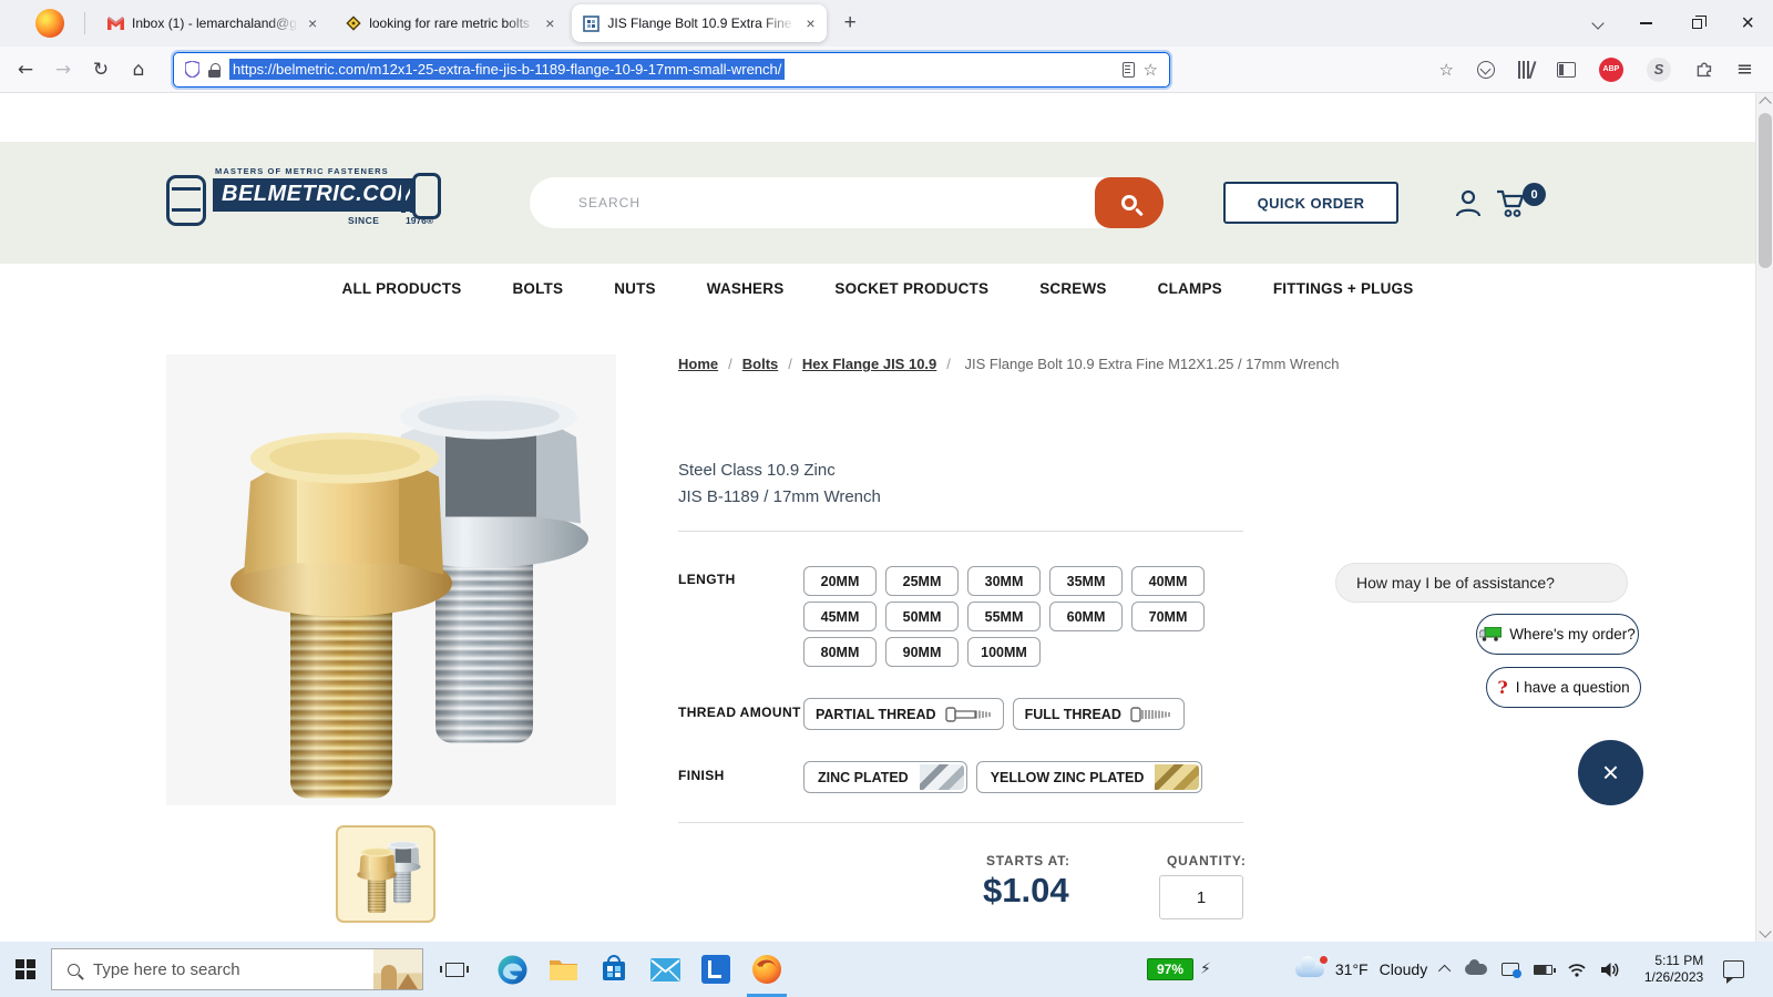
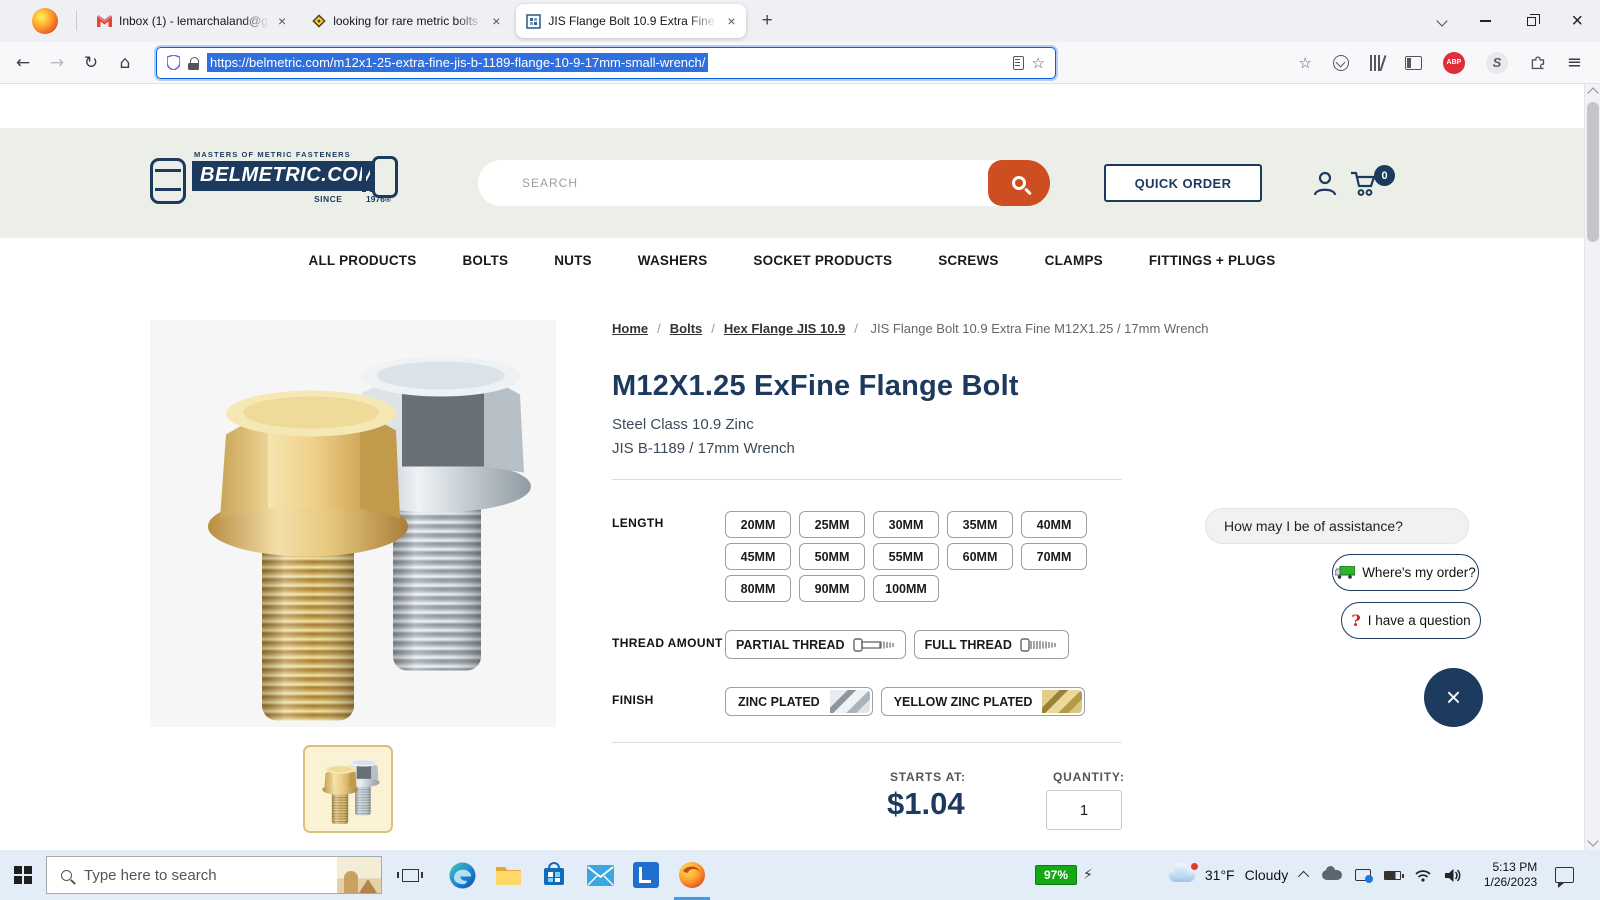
  Inbox (1) - lemarchaland@g
  looking for rare metric bolts
  JIS Flange Bolt 10.9 Extra Fine
  ←
  →
  ↻
  ⌂
  https://belmetric.com/m12x1-25-extra-fine-jis-b-1189-flange-10-9-17mm-small-wrench/
  S
  MASTERS OF METRIC FASTENERS
  BELMETRIC.CO
  SINCE
  1976®
  SEARCH
  QUICK ORDER
  0
  ALL PRODUCTS
  BOLTS
  NUTS
  WASHERS
  SOCKET PRODUCTS
  SCREWS
  CLAMPS
  FITTINGS + PLUGS
  Home Bolts Hex Flange JIS 10.9 JIS Flange Bolt 10.9 Extra Fine M12X1.25 / 17mm Wrench
+ M12X1.25 ExFine Flange Bolt
  Steel Class 10.9 Zinc
  JIS B-1189 / 17mm Wrench
  LENGTH
  20MM
  25MM
  30MM
  35MM
  40MM
  45MM
  50MM
  55MM
  60MM
  70MM
  80MM
  90MM
  100MM
  THREAD AMOUNT
  PARTIAL THREAD
  FULL THREAD
  FINISH
  ZINC PLATED
  YELLOW ZINC PLATED
  STARTS AT:
  $1.04
  QUANTITY:
  1
  How may I be of assistance?
  Where's my order?
  I have a question
  Type here to search
  97%
  ⚡
  31°F
  Cloudy
- 5:11 PM
+ 5:13 PM
  1/26/2023
